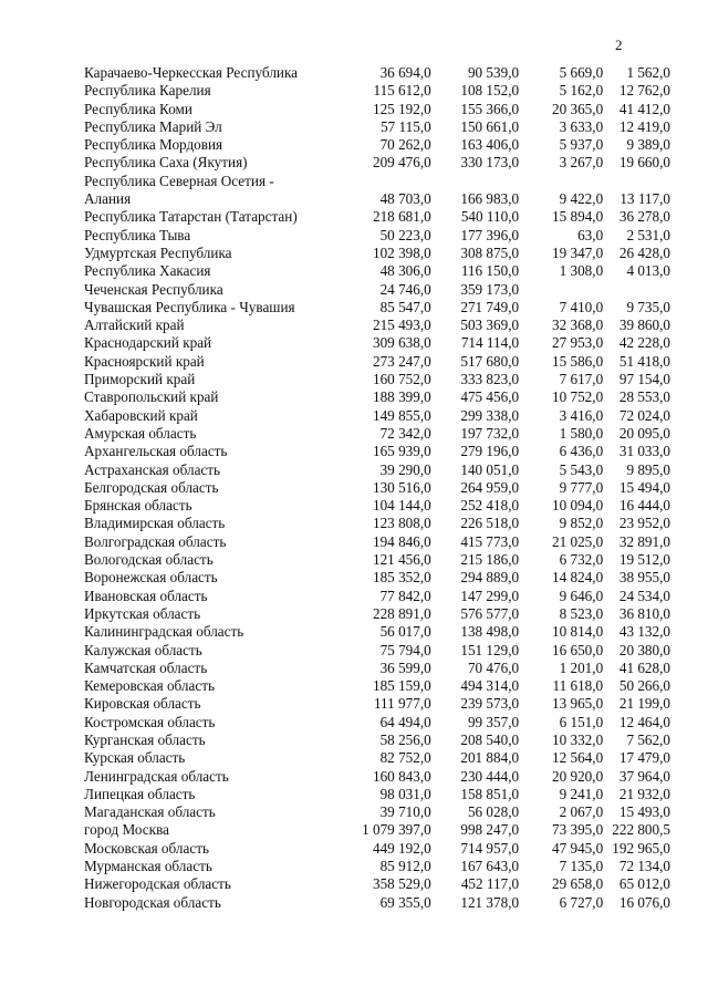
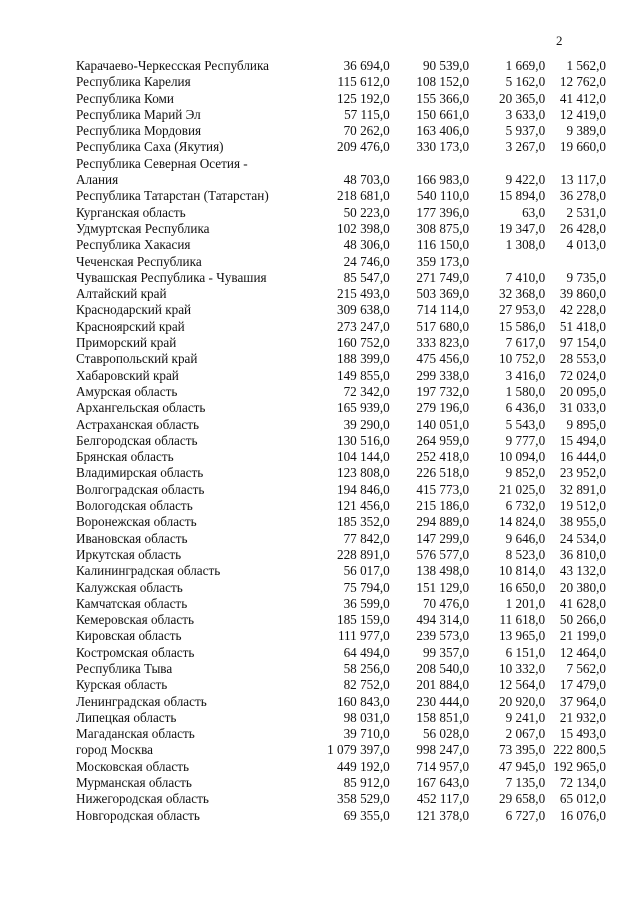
  2
  Карачаево-Черкесская Республика
  36 694,0
  90 539,0
- 5 669,0
+ 1 669,0
  1 562,0
  Республика Карелия
  115 612,0
  108 152,0
  5 162,0
  12 762,0
  Республика Коми
  125 192,0
  155 366,0
  20 365,0
  41 412,0
  Республика Марий Эл
  57 115,0
  150 661,0
  3 633,0
  12 419,0
  Республика Мордовия
  70 262,0
  163 406,0
  5 937,0
  9 389,0
  Республика Саха (Якутия)
  209 476,0
  330 173,0
  3 267,0
  19 660,0
  Республика Северная Осетия - Алания
  48 703,0
  166 983,0
  9 422,0
  13 117,0
  Республика Татарстан (Татарстан)
  218 681,0
  540 110,0
  15 894,0
  36 278,0
- Республика Тыва
+ Курганская область
  50 223,0
  177 396,0
  63,0
  2 531,0
  Удмуртская Республика
  102 398,0
  308 875,0
  19 347,0
  26 428,0
  Республика Хакасия
  48 306,0
  116 150,0
  1 308,0
  4 013,0
  Чеченская Республика
  24 746,0
  359 173,0
  Чувашская Республика - Чувашия
  85 547,0
  271 749,0
  7 410,0
  9 735,0
  Алтайский край
  215 493,0
  503 369,0
  32 368,0
  39 860,0
  Краснодарский край
  309 638,0
  714 114,0
  27 953,0
  42 228,0
  Красноярский край
  273 247,0
  517 680,0
  15 586,0
  51 418,0
  Приморский край
  160 752,0
  333 823,0
  7 617,0
  97 154,0
  Ставропольский край
  188 399,0
  475 456,0
  10 752,0
  28 553,0
  Хабаровский край
  149 855,0
  299 338,0
  3 416,0
  72 024,0
  Амурская область
  72 342,0
  197 732,0
  1 580,0
  20 095,0
  Архангельская область
  165 939,0
  279 196,0
  6 436,0
  31 033,0
  Астраханская область
  39 290,0
  140 051,0
  5 543,0
  9 895,0
  Белгородская область
  130 516,0
  264 959,0
  9 777,0
  15 494,0
  Брянская область
  104 144,0
  252 418,0
  10 094,0
  16 444,0
  Владимирская область
  123 808,0
  226 518,0
  9 852,0
  23 952,0
  Волгоградская область
  194 846,0
  415 773,0
  21 025,0
  32 891,0
  Вологодская область
  121 456,0
  215 186,0
  6 732,0
  19 512,0
  Воронежская область
  185 352,0
  294 889,0
  14 824,0
  38 955,0
  Ивановская область
  77 842,0
  147 299,0
  9 646,0
  24 534,0
  Иркутская область
  228 891,0
  576 577,0
  8 523,0
  36 810,0
  Калининградская область
  56 017,0
  138 498,0
  10 814,0
  43 132,0
  Калужская область
  75 794,0
  151 129,0
  16 650,0
  20 380,0
  Камчатская область
  36 599,0
  70 476,0
  1 201,0
  41 628,0
  Кемеровская область
  185 159,0
  494 314,0
  11 618,0
  50 266,0
  Кировская область
  111 977,0
  239 573,0
  13 965,0
  21 199,0
  Костромская область
  64 494,0
  99 357,0
  6 151,0
  12 464,0
- Курганская область
+ Республика Тыва
  58 256,0
  208 540,0
  10 332,0
  7 562,0
  Курская область
  82 752,0
  201 884,0
  12 564,0
  17 479,0
  Ленинградская область
  160 843,0
  230 444,0
  20 920,0
  37 964,0
  Липецкая область
  98 031,0
  158 851,0
  9 241,0
  21 932,0
  Магаданская область
  39 710,0
  56 028,0
  2 067,0
  15 493,0
  город Москва
  1 079 397,0
  998 247,0
  73 395,0
  222 800,5
  Московская область
  449 192,0
  714 957,0
  47 945,0
  192 965,0
  Мурманская область
  85 912,0
  167 643,0
  7 135,0
  72 134,0
  Нижегородская область
  358 529,0
  452 117,0
  29 658,0
  65 012,0
  Новгородская область
  69 355,0
  121 378,0
  6 727,0
  16 076,0
